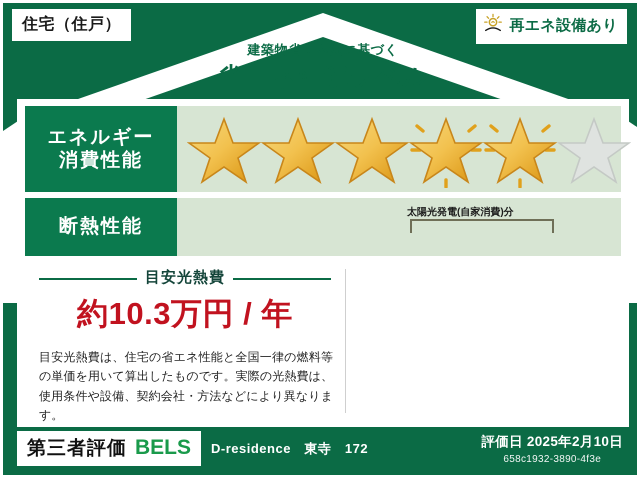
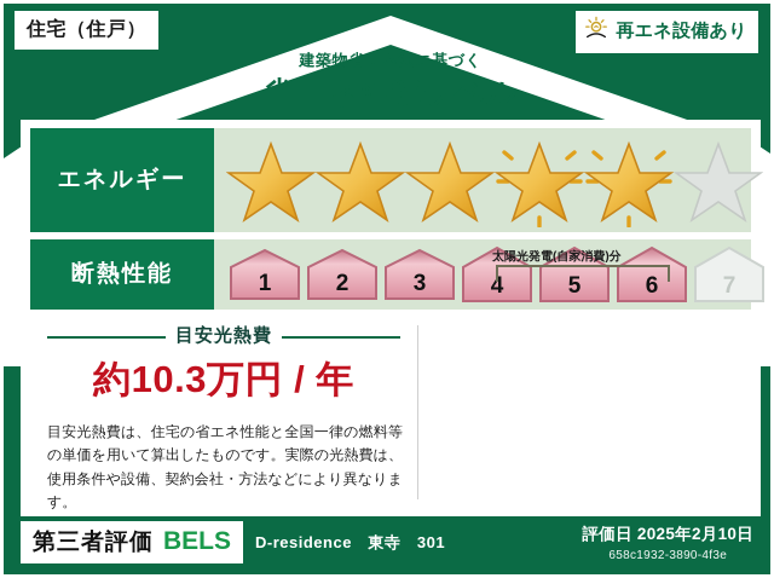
  住宅（住戸）
  再エネ設備あり
  建築物省エネ法に基づく
  省エネ性能ラベル
  エネルギー
- 消費性能
  太陽光発電(自家消費)分
  断熱性能
+ 1
+ 2
+ 3
+ 4
+ 5
+ 6
+ 7
  目安光熱費
  約10.3万円 / 年
  目安光熱費は、住宅の省エネ性能と全国一律の燃料等の単価を用いて算出したものです。実際の光熱費は、使用条件や設備、契約会社・方法などにより異なります。
  第三者評価
  BELS
- D-residence 東寺 172
+ D-residence 東寺 301
  評価日 2025年2月10日
  658c1932-3890-4f3e
